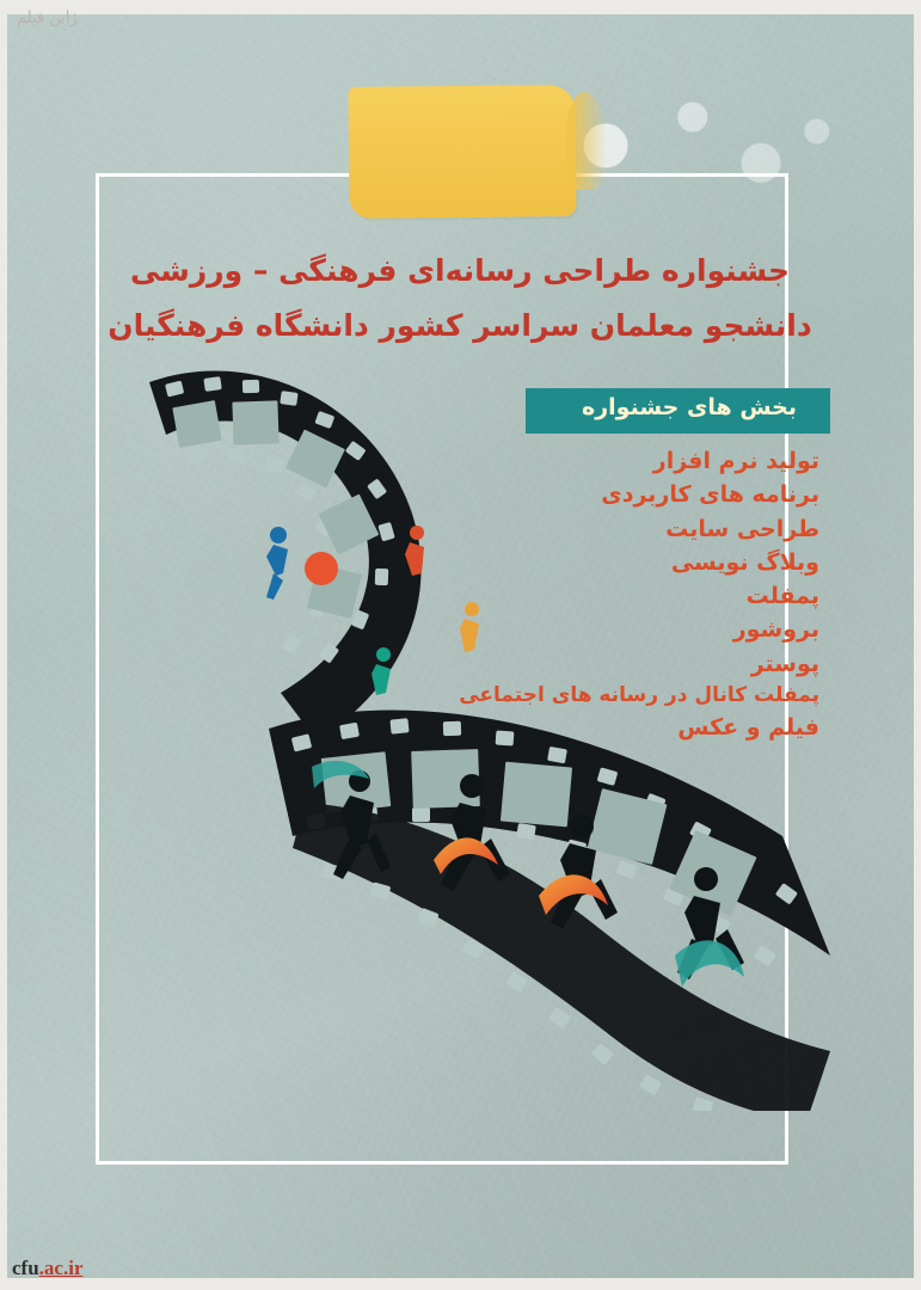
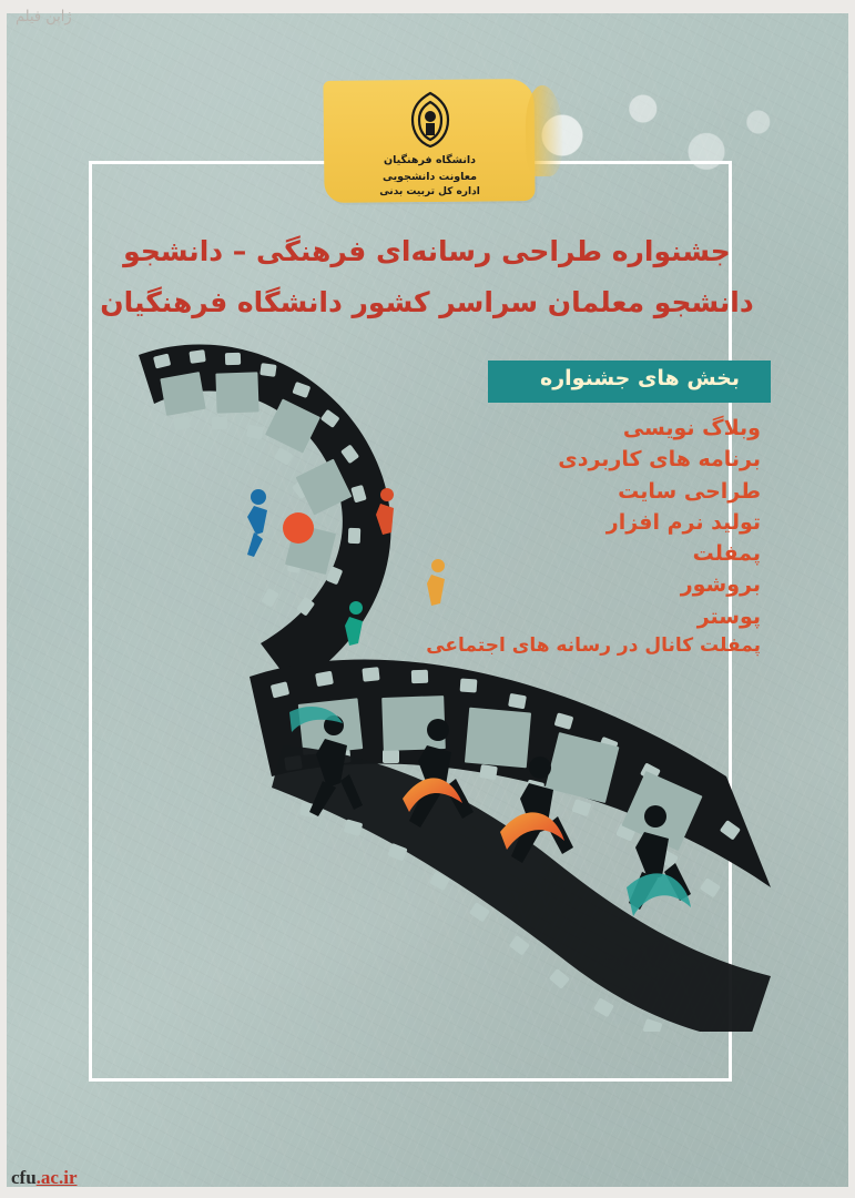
+ دانشگاه فرهنگیان
+ معاونت دانشجویی
+ اداره کل تربیت بدنی
- جشنواره طراحی رسانه‌ای فرهنگی – ورزشی
+ جشنواره طراحی رسانه‌ای فرهنگی – دانشجو
  دانشجو معلمان سراسر کشور دانشگاه فرهنگیان
  بخش های جشنواره
- تولید نرم افزار
+ وبلاگ نویسی
  برنامه های کاربردی
  طراحی سایت
- وبلاگ نویسی
+ تولید نرم افزار
  پمفلت
  بروشور
  پوستر
  پمفلت کانال در رسانه های اجتماعی
- فیلم و عکس
  ژاپن فیلم
  cfu.ac.ir
